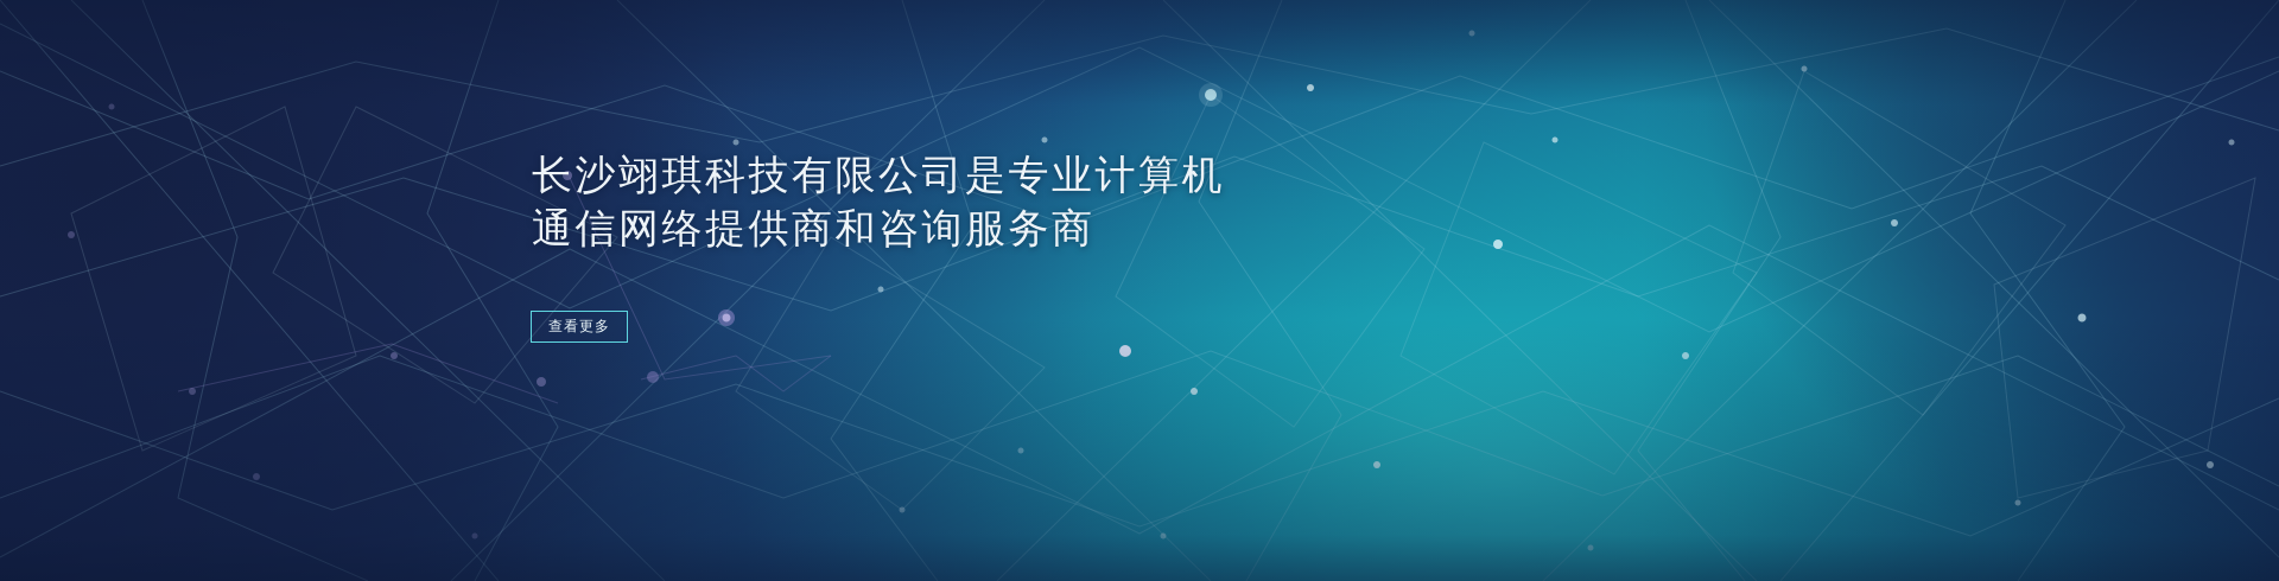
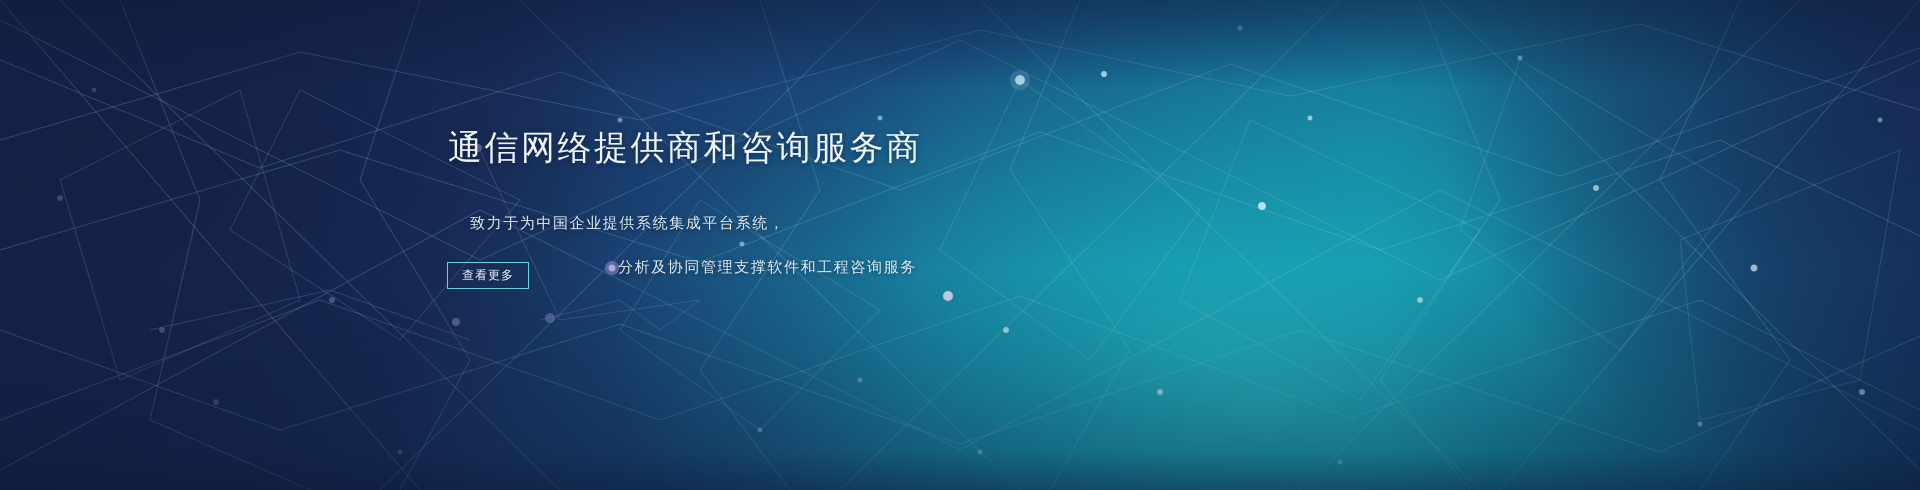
- 长沙翊琪科技有限公司是专业计算机
  通信网络提供商和咨询服务商
+ 致力于为中国企业提供系统集成平台系统，
+ 分析及协同管理支撑软件和工程咨询服务
  查看更多
